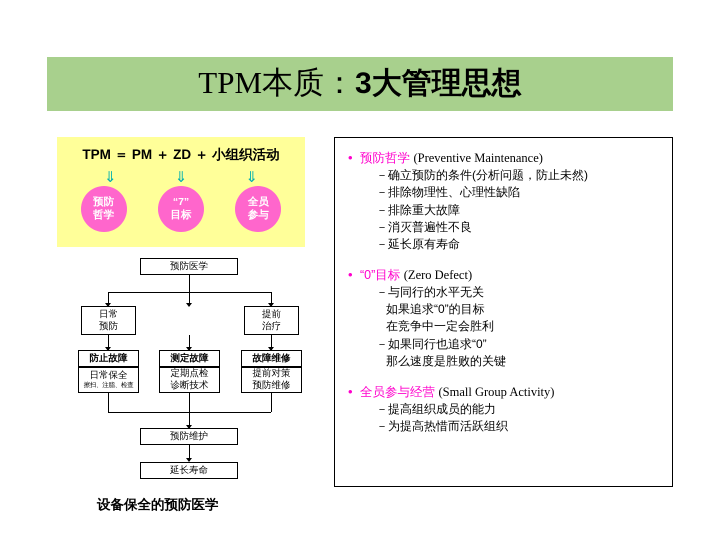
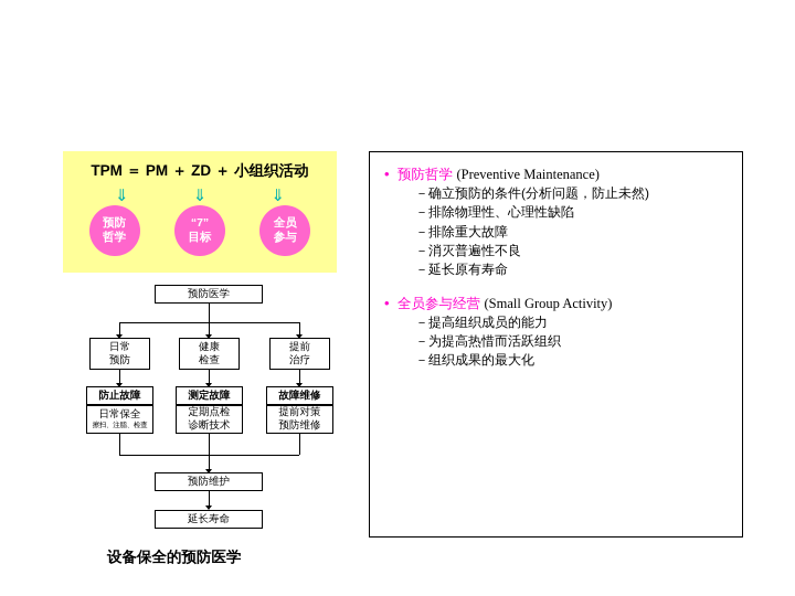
- TPM本质：3大管理思想
  TPM ＝ PM ＋ ZD ＋ 小组织活动
  ⇓
  ⇓
  ⇓
  预防
  哲学
  “7”
  目标
  全员
  参与
  预防医学
  日常
  预防
+ 健康
+ 检查
  提前
  治疗
  防止故障
  日常保全
  测定故障
  定期点检
  诊断技术
  故障维修
  提前对策
  预防维修
  预防维护
  延长寿命
  预防哲学 (Preventive Maintenance)
  －确立预防的条件(分析问题，防止未然)
  －排除物理性、心理性缺陷
  －排除重大故障
  －消灭普遍性不良
  －延长原有寿命
- “0”目标 (Zero Defect)
- －与同行的水平无关
- 如果追求“0”的目标
- 在竞争中一定会胜利
- －如果同行也追求“0”
- 那么速度是胜败的关键
  全员参与经营 (Small Group Activity)
  －提高组织成员的能力
  －为提高热惜而活跃组织
+ －组织成果的最大化
  设备保全的预防医学
